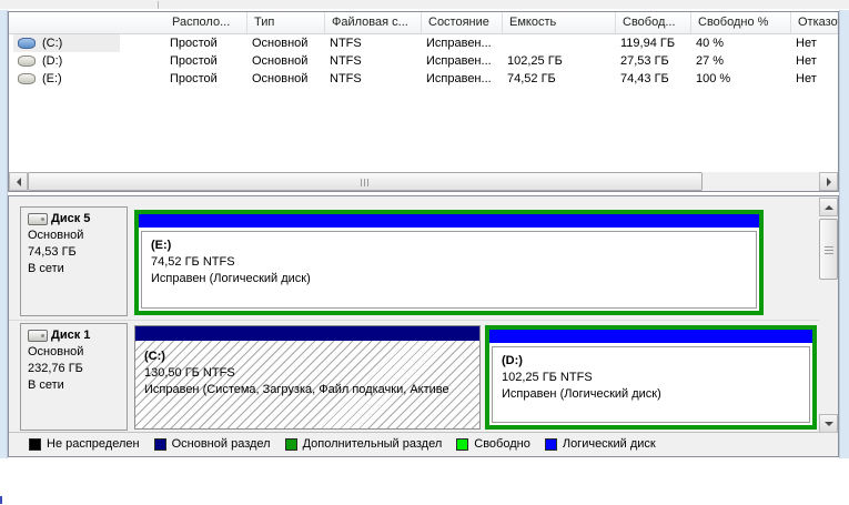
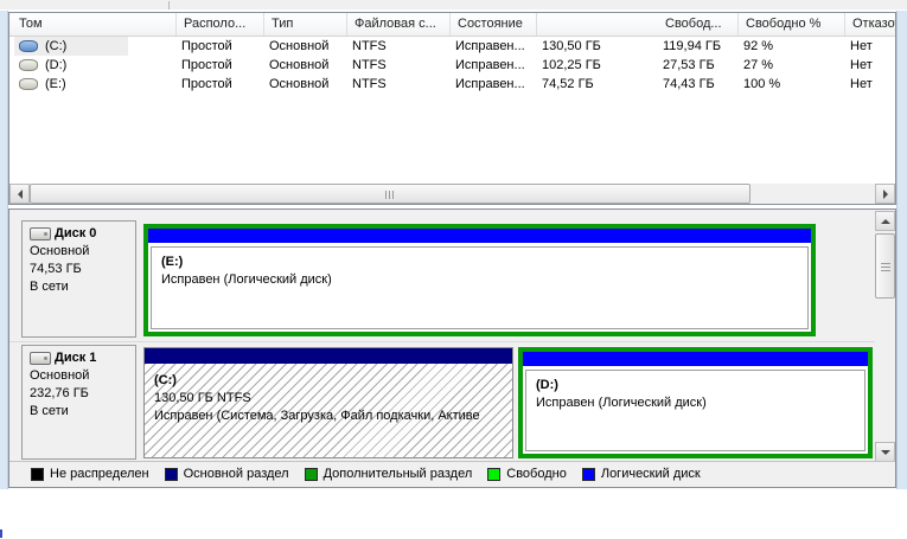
+ Том
  Располо...
  Тип
  Файловая с...
  Состояние
- Емкость
  Свобод...
  Свободно %
  Отказо
  (C:)
  Простой
  Основной
  NTFS
  Исправен...
+ 130,50 ГБ
  119,94 ГБ
- 40 %
+ 92 %
  Нет
  (D:)
  Простой
  Основной
  NTFS
  Исправен...
  102,25 ГБ
  27,53 ГБ
  27 %
  Нет
  (E:)
  Простой
  Основной
  NTFS
  Исправен...
  74,52 ГБ
  74,43 ГБ
  100 %
  Нет
- Диск 5
+ Диск 0
  Основной
  74,53 ГБ
  В сети
  (E:)
- 74,52 ГБ NTFS
  Исправен (Логический диск)
  Диск 1
  Основной
  232,76 ГБ
  В сети
  (C:)
  130,50 ГБ NTFS
  Исправен (Система, Загрузка, Файл подкачки, Активе
  (D:)
- 102,25 ГБ NTFS
  Исправен (Логический диск)
  Не распределен
  Основной раздел
  Дополнительный раздел
  Свободно
  Логический диск
